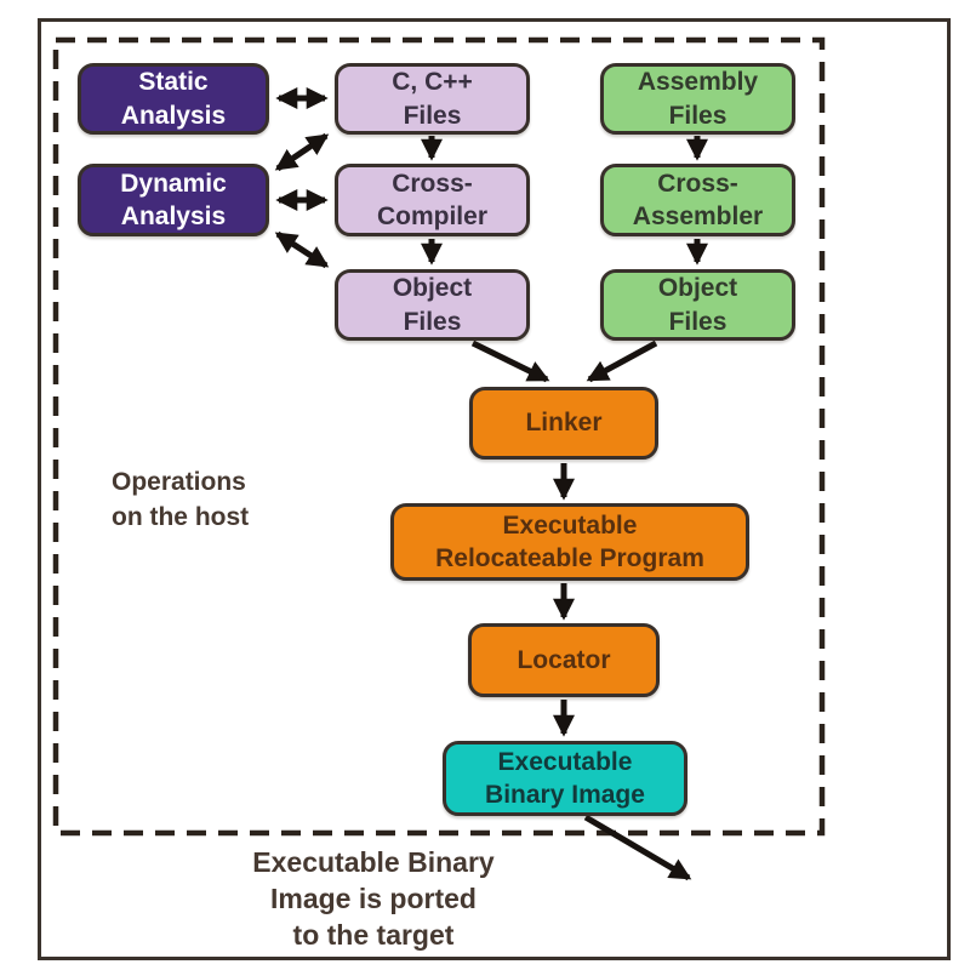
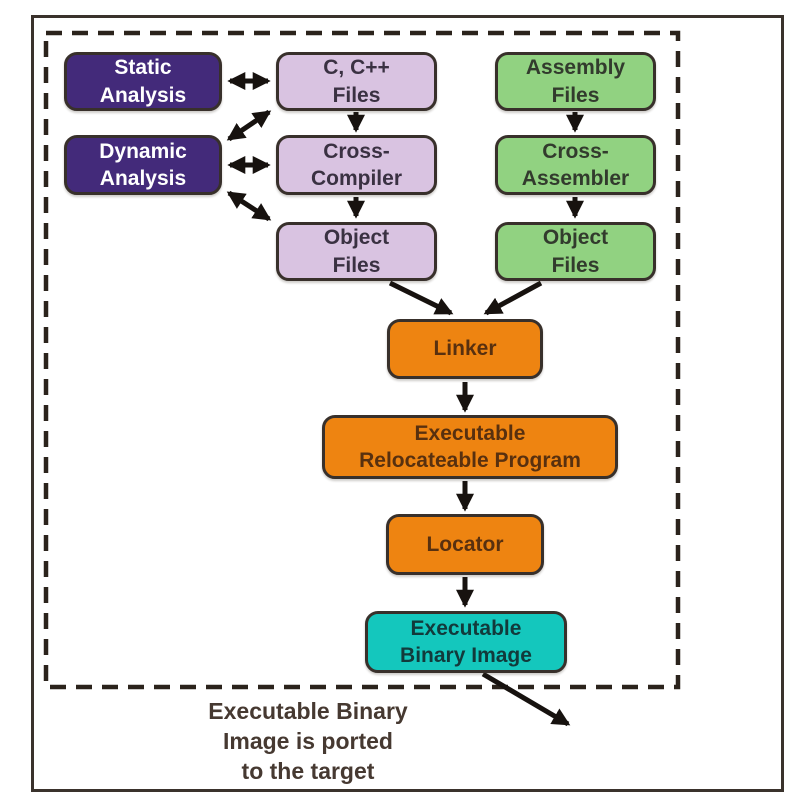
  Static
  Analysis
  Dynamic
  Analysis
  C, C++
  Files
  Cross-
  Compiler
  Object
  Files
  Assembly
  Files
  Cross-
  Assembler
  Object
  Files
  Linker
  Executable
  Relocateable Program
  Locator
  Executable
  Binary Image
- Operations
- on the host
  Executable Binary
  Image is ported
  to the target
